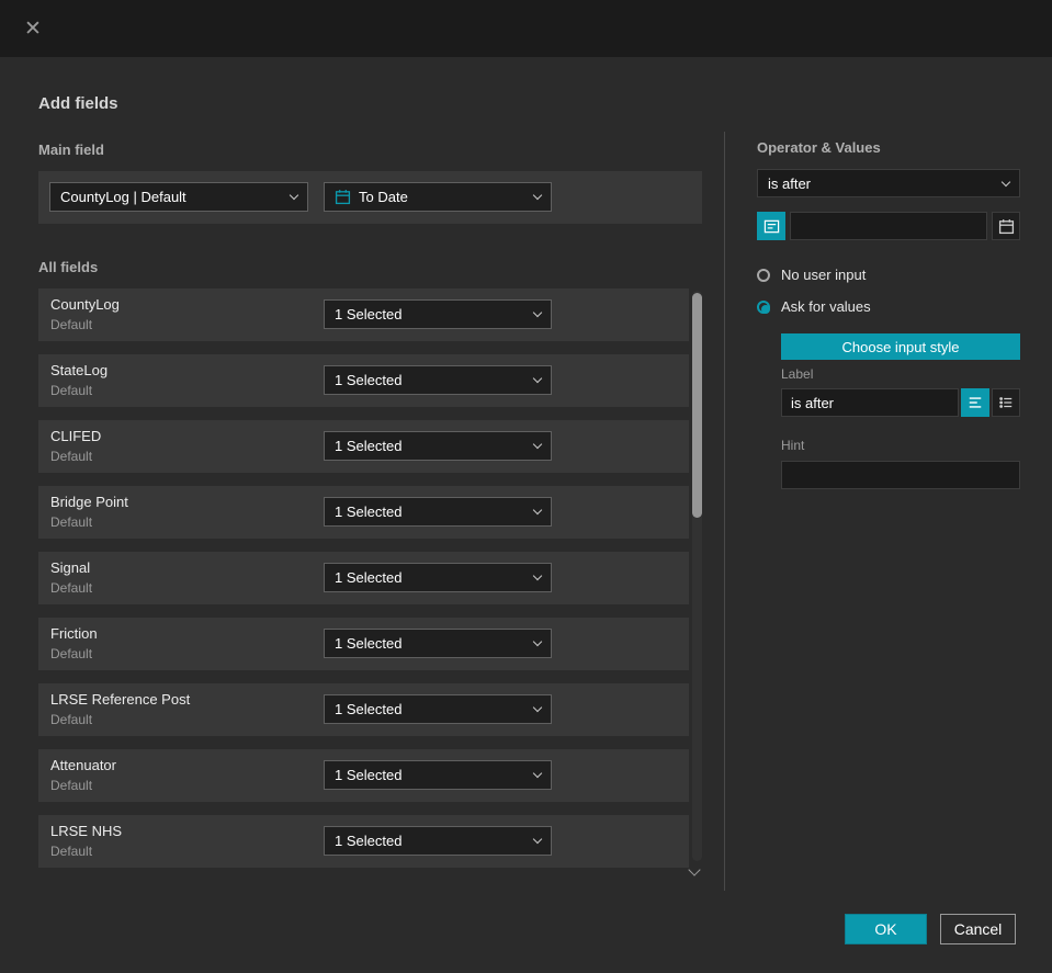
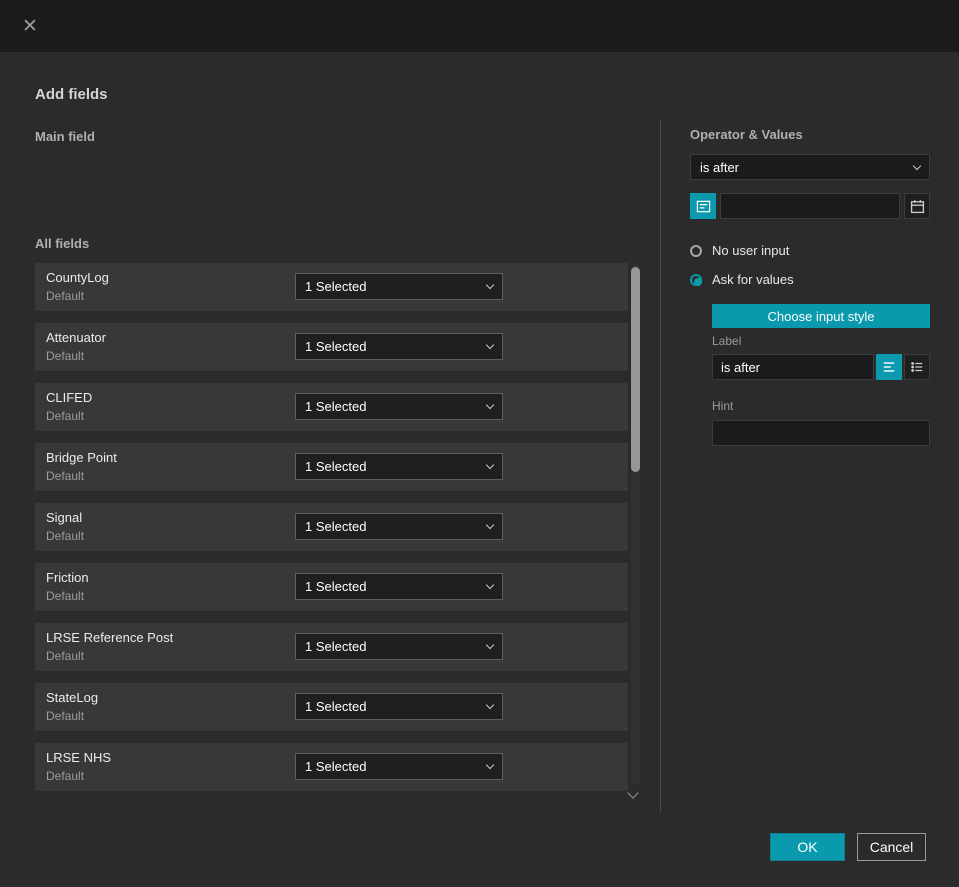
  ✕
  Add fields
  Main field
- CountyLog | Default
- To Date
  All fields
  CountyLog
  Default
  1 Selected
- StateLog
+ Attenuator
  Default
  1 Selected
  CLIFED
  Default
  1 Selected
  Bridge Point
  Default
  1 Selected
  Signal
  Default
  1 Selected
  Friction
  Default
  1 Selected
  LRSE Reference Post
  Default
  1 Selected
- Attenuator
+ StateLog
  Default
  1 Selected
  LRSE NHS
  Default
  1 Selected
  Operator & Values
  is after
  No user input
  Ask for values
  Choose input style
  Label
  is after
  Hint
  OK
  Cancel
